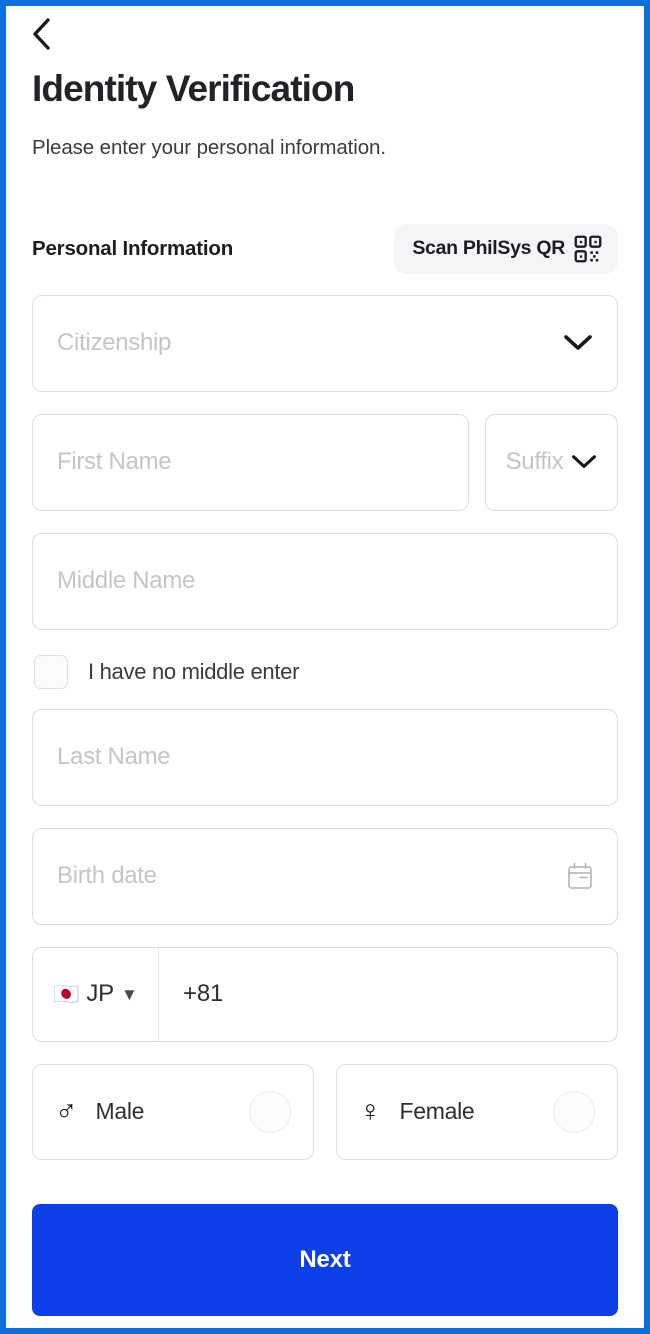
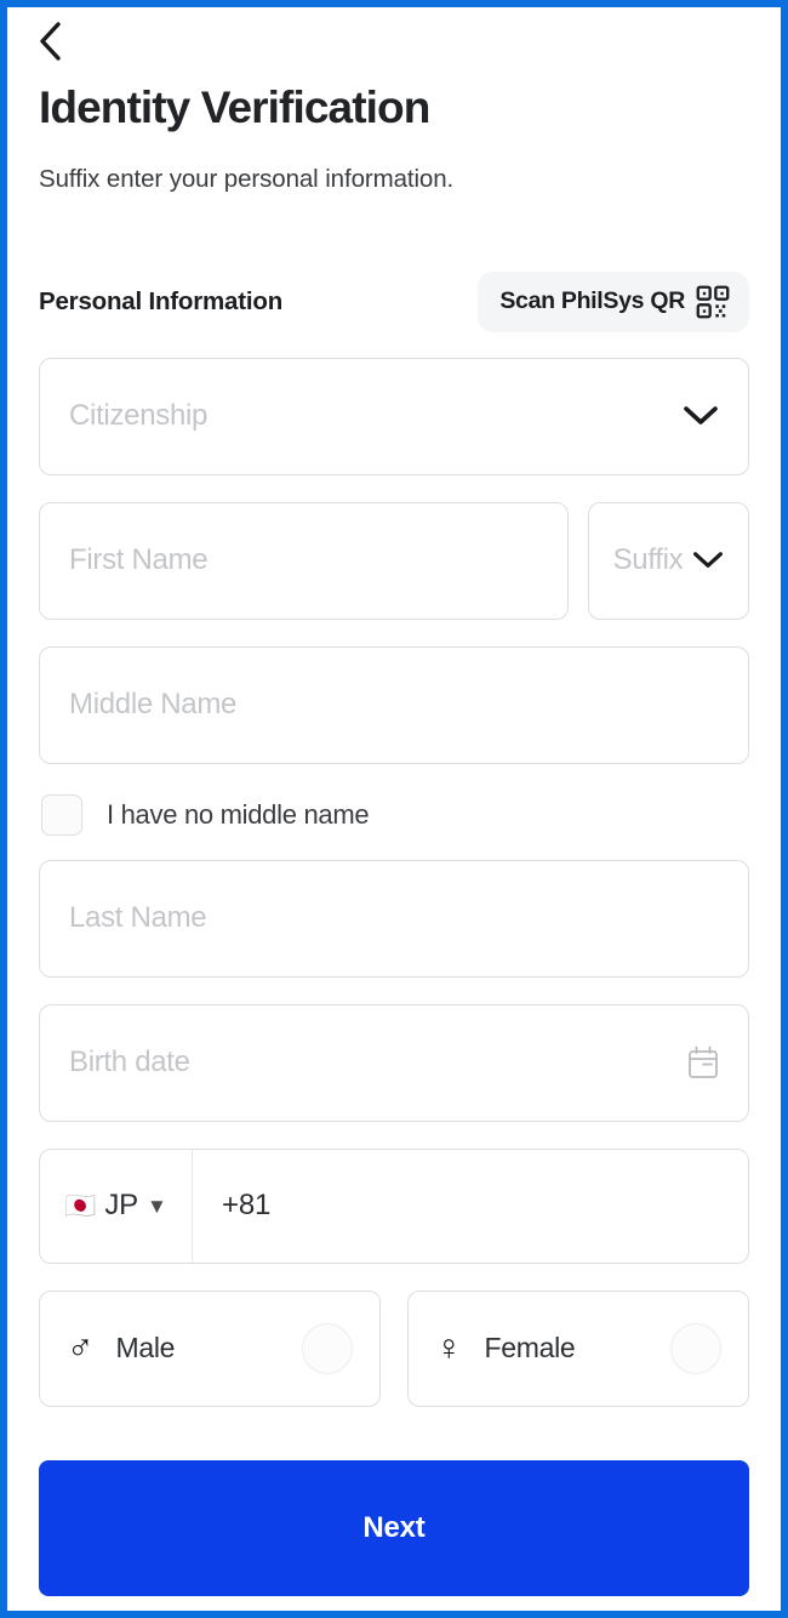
  Identity Verification
- Please enter your personal information.
+ Suffix enter your personal information.
  Personal Information
  Scan PhilSys QR
  Citizenship
  First Name
  Suffix
  Middle Name
- I have no middle enter
+ I have no middle name
  Last Name
  Birth date
  🇯🇵
  JP
  ▼
  +81
  ♂
  Male
  ♀
  Female
  Next
